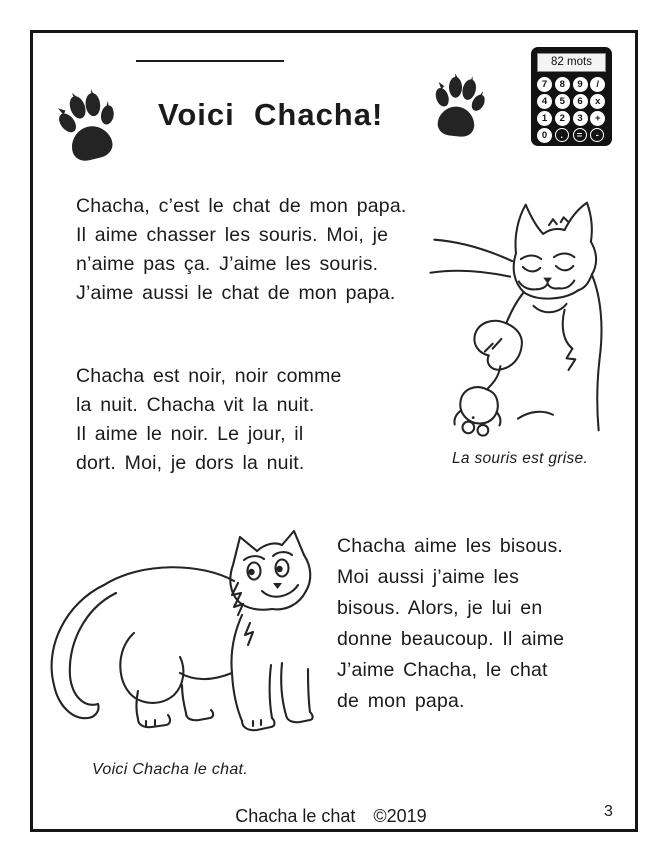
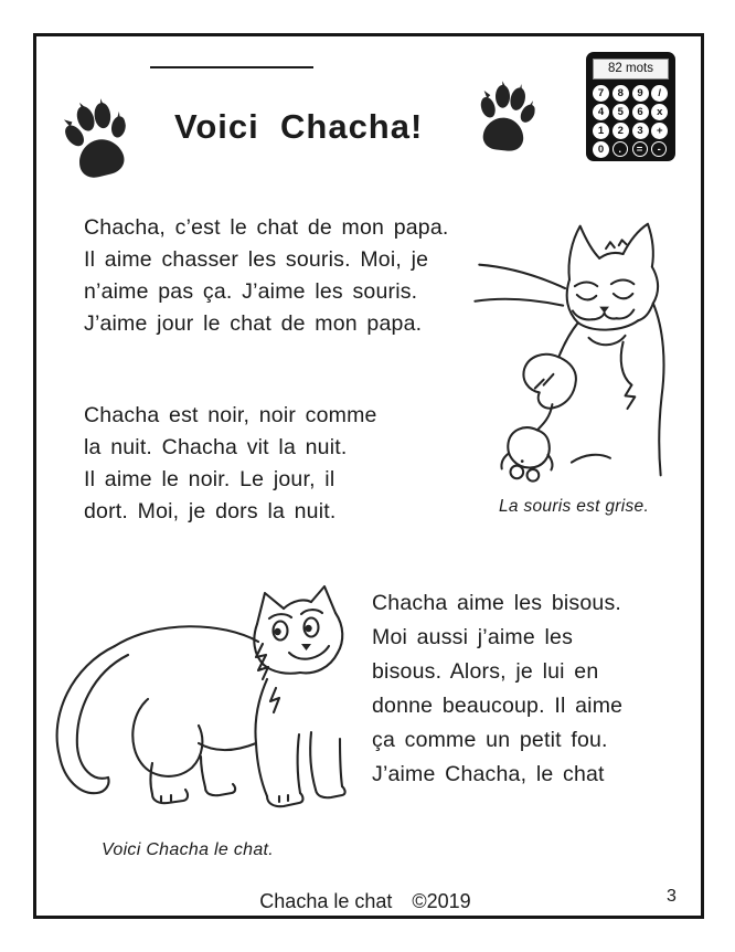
  Voici Chacha!
  82 mots
  7
  8
  9
  /
  4
  5
  6
  x
  1
  2
  3
  +
  0
  .
  =
  -
  Chacha, c’est le chat de mon papa.
  Il aime chasser les souris. Moi, je
  n’aime pas ça. J’aime les souris.
- J’aime aussi le chat de mon papa.
+ J’aime jour le chat de mon papa.
  La souris est grise.
  Chacha est noir, noir comme
  la nuit. Chacha vit la nuit.
  Il aime le noir. Le jour, il
  dort. Moi, je dors la nuit.
  Voici Chacha le chat.
  Chacha aime les bisous.
  Moi aussi j’aime les
  bisous. Alors, je lui en
  donne beaucoup. Il aime
+ ça comme un petit fou.
  J’aime Chacha, le chat
- de mon papa.
  Chacha le chat ©2019
  3
